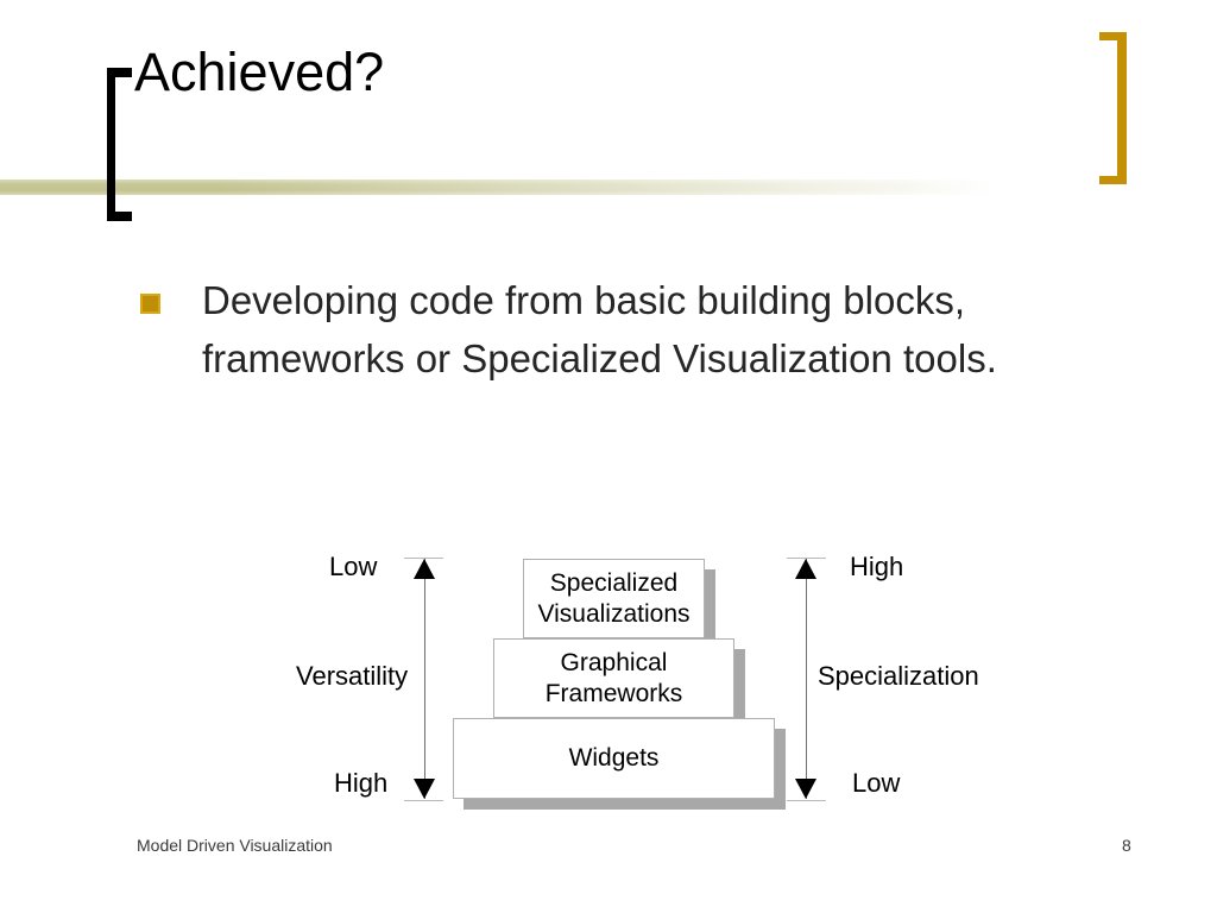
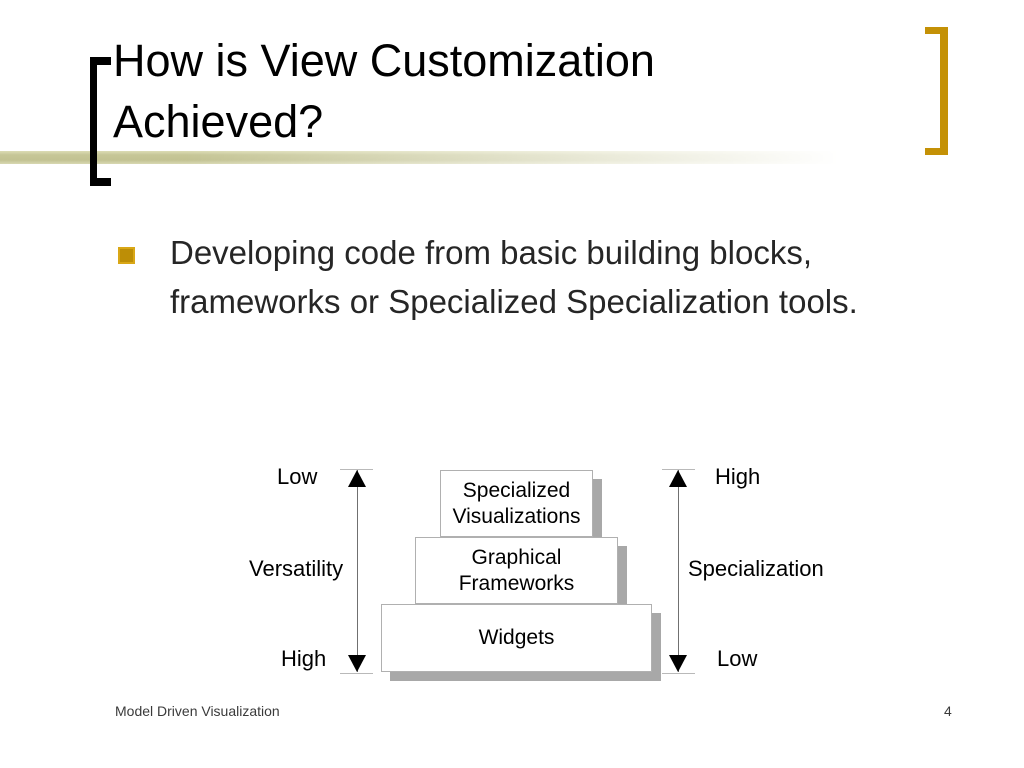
+ How is View Customization
  Achieved?
- Developing code from basic building blocks, frameworks or Specialized Visualization tools.
+ Developing code from basic building blocks, frameworks or Specialized Specialization tools.
  Specialized Visualizations
  Graphical Frameworks
  Widgets
  Low
  Versatility
  High
  High
  Specialization
  Low
  Model Driven Visualization
- 8
+ 4
